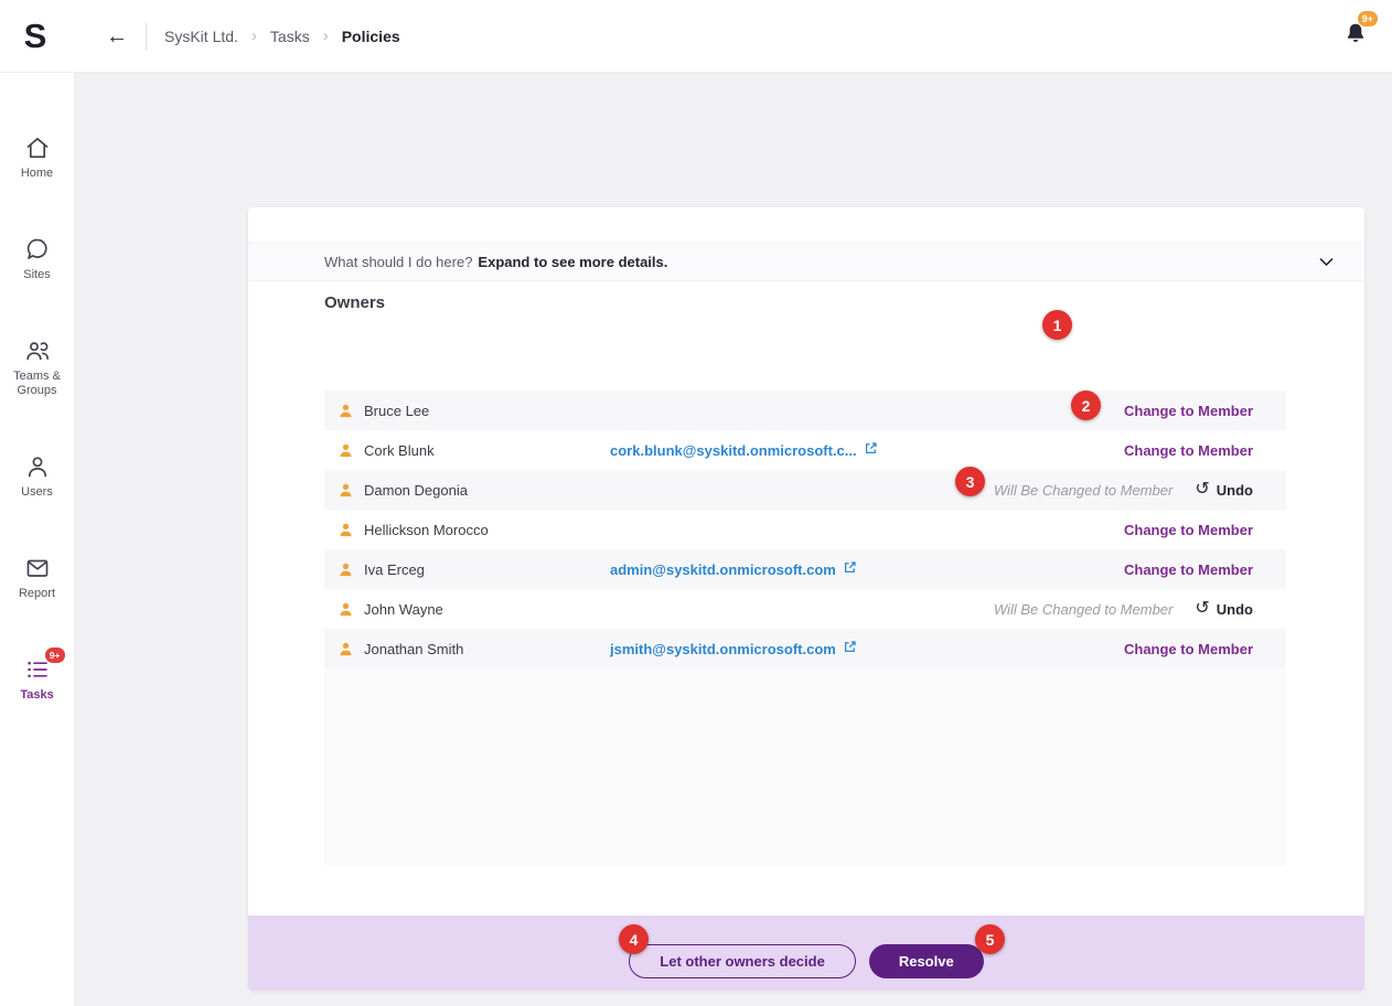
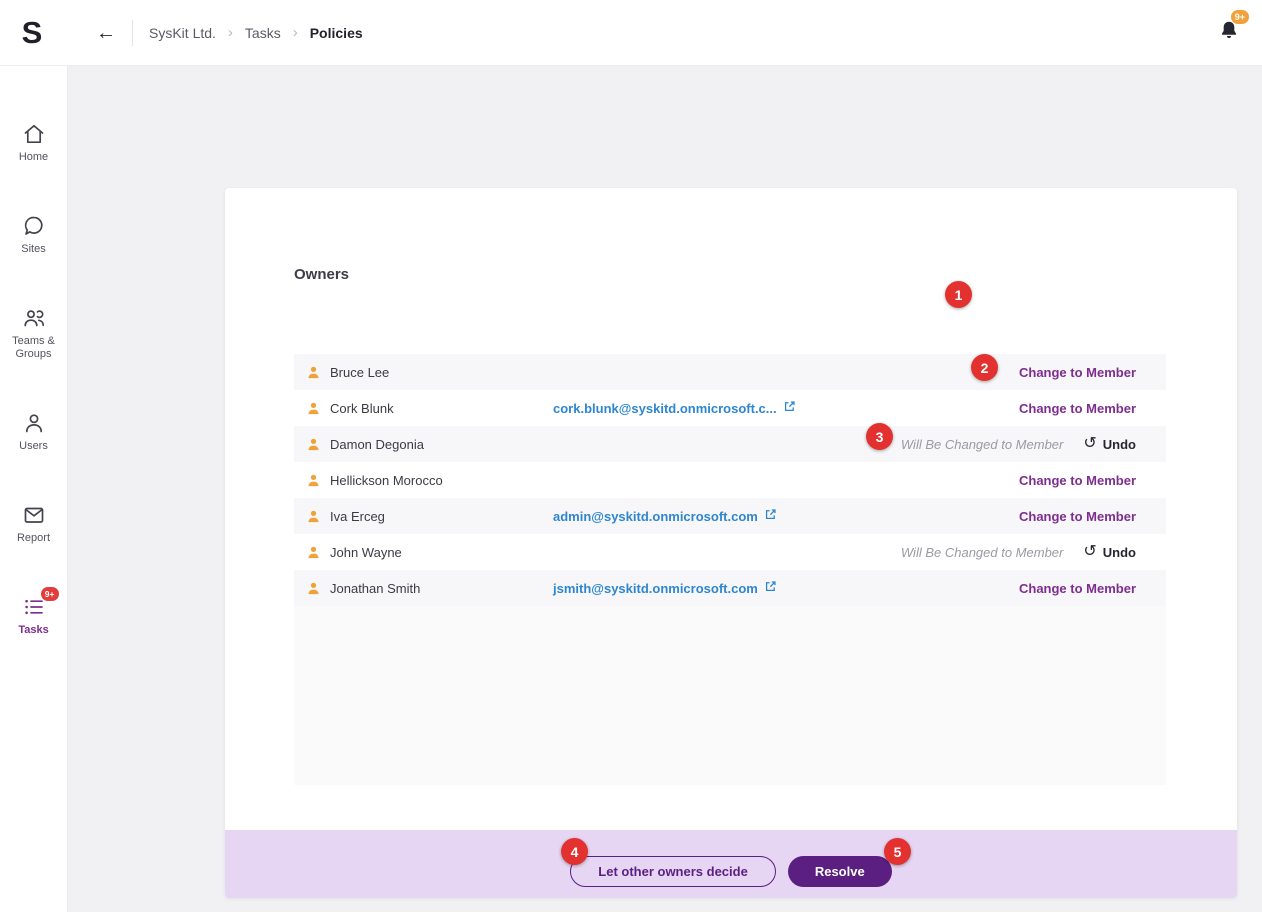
  S
  ←
  SysKit Ltd.
  ›
  Tasks
  ›
  Policies
  9+
  Home
  Sites
  Teams & Groups
  Users
  Report
  9+
  Tasks
- What should I do here?
- Expand to see more details.
  Owners
  Bruce Lee
  Change to Member
  Cork Blunk
  cork.blunk@syskitd.onmicrosoft.c...
  Change to Member
  Damon Degonia
  Will Be Changed to Member
  ↺
  Undo
  Hellickson Morocco
  Change to Member
  Iva Erceg
  admin@syskitd.onmicrosoft.com
  Change to Member
  John Wayne
  Will Be Changed to Member
  ↺
  Undo
  Jonathan Smith
  jsmith@syskitd.onmicrosoft.com
  Change to Member
  Let other owners decide
  Resolve
  1
  2
  3
  4
  5
